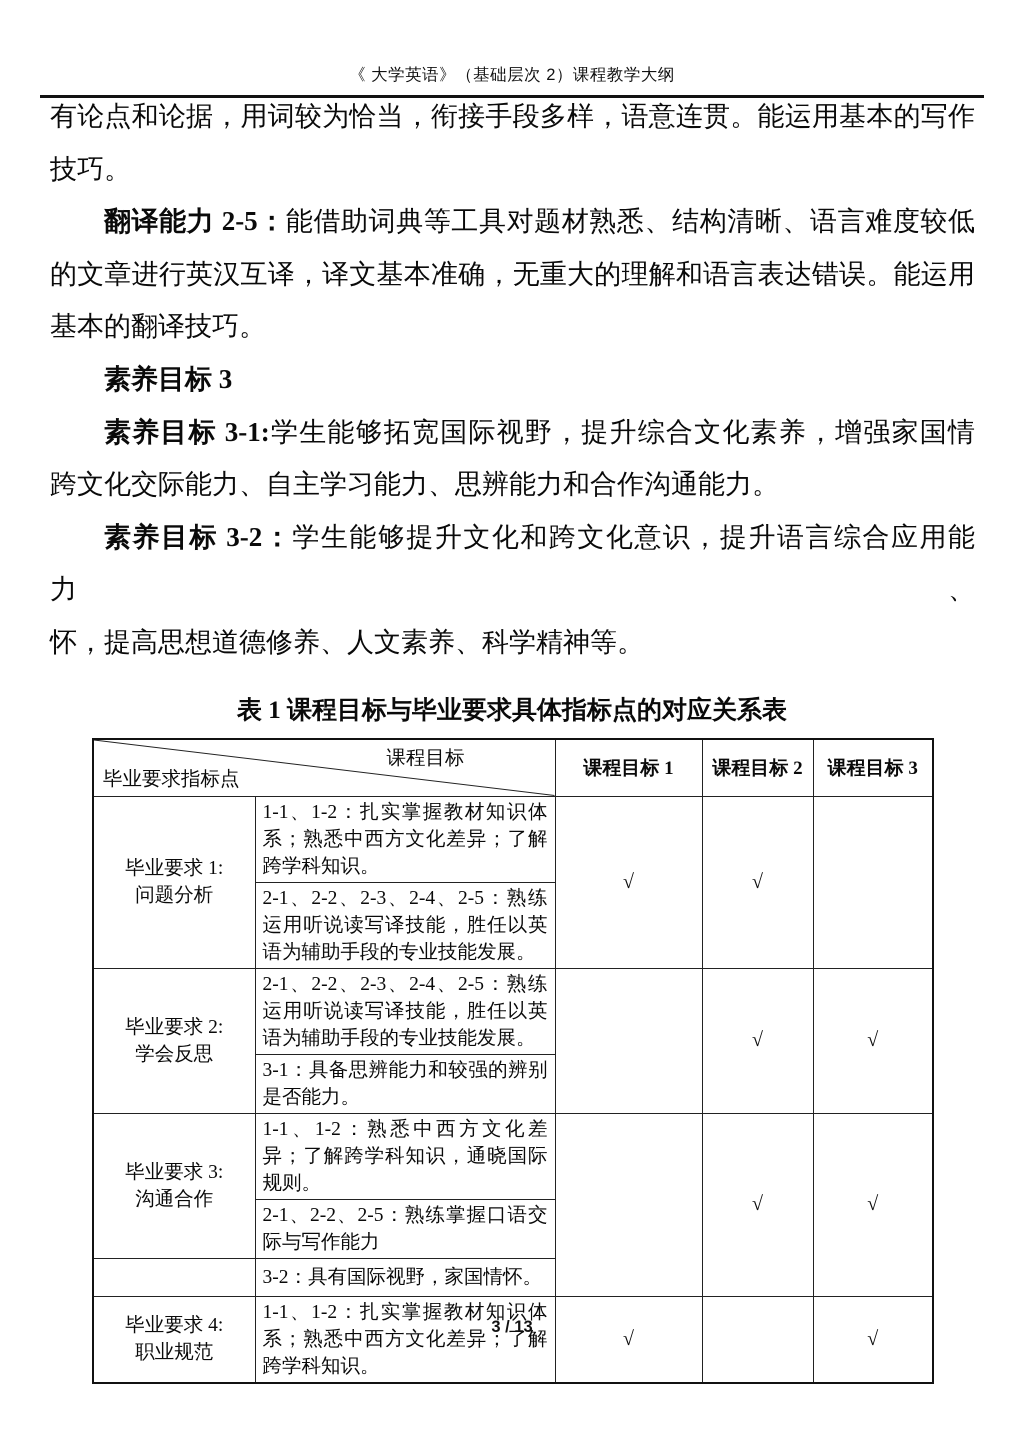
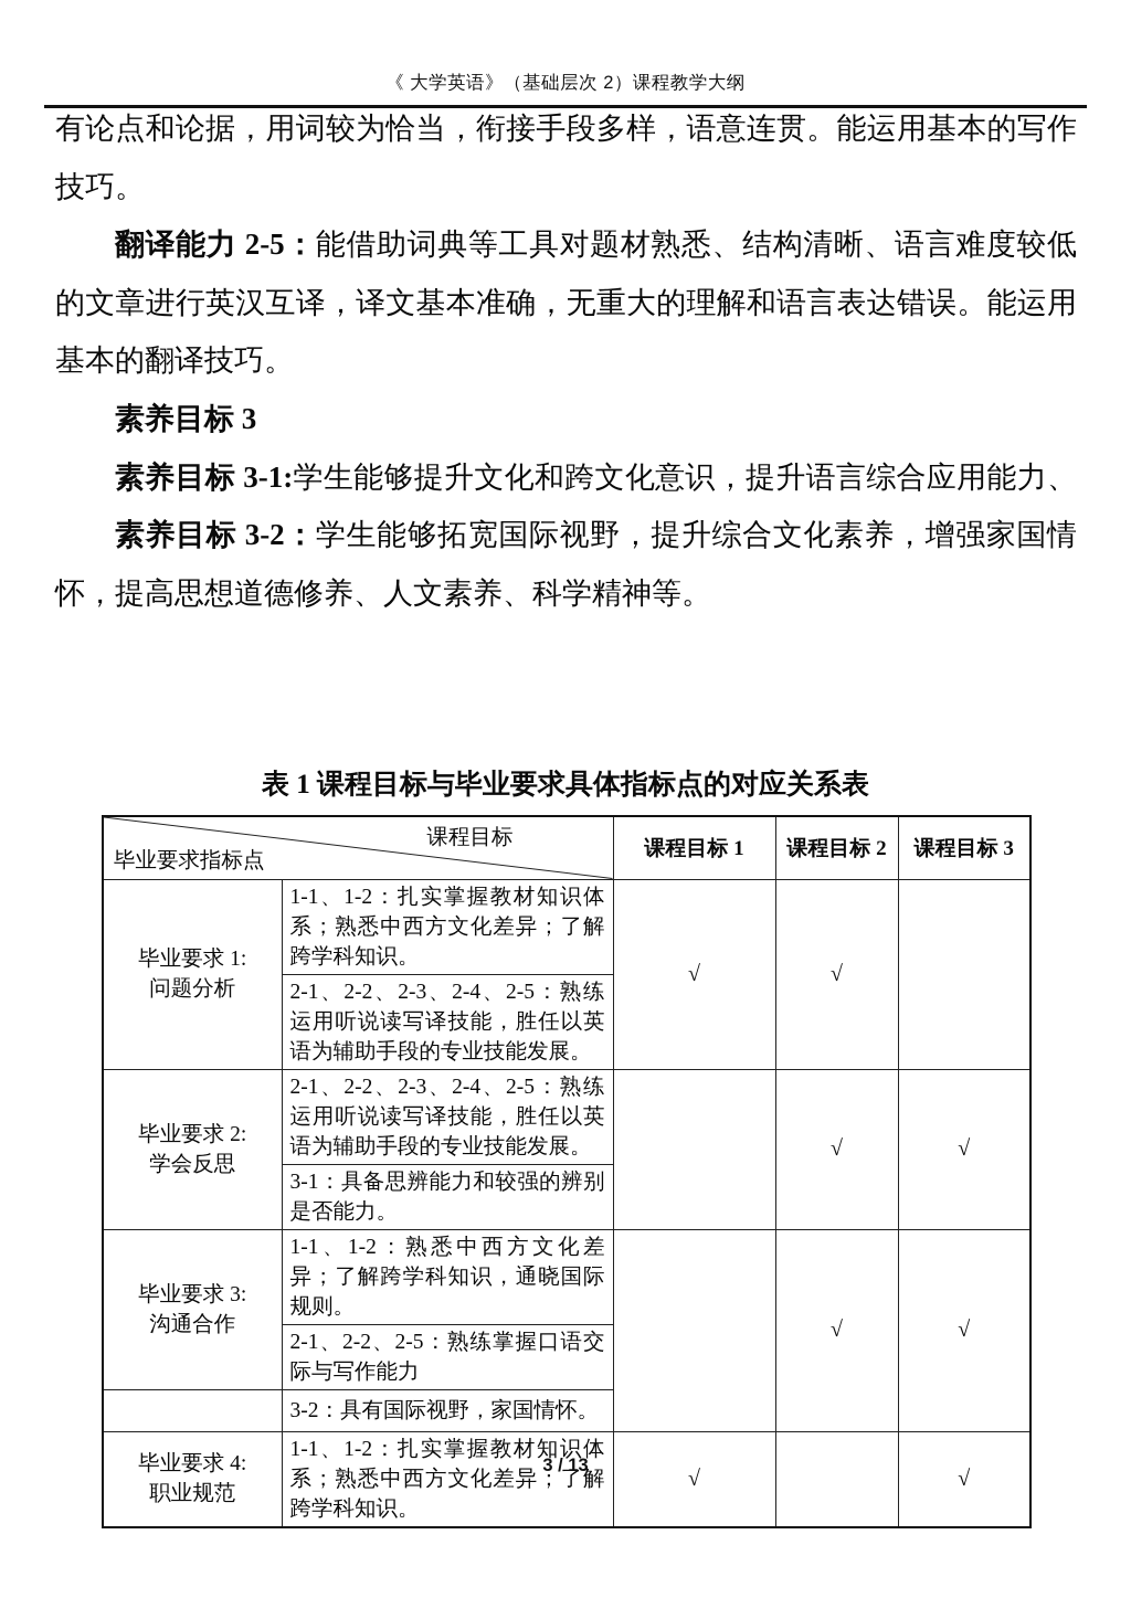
  《 大学英语》（基础层次 2）课程教学大纲
  有论点和论据，用词较为恰当，衔接手段多样，语意连贯。能运用基本的写作
  技巧。
  翻译能力 2-5：能借助词典等工具对题材熟悉、结构清晰、语言难度较低
  的文章进行英汉互译，译文基本准确，无重大的理解和语言表达错误。能运用
  基本的翻译技巧。
  素养目标 3
- 素养目标 3-1:学生能够拓宽国际视野，提升综合文化素养，增强家国情
+ 素养目标 3-1:学生能够提升文化和跨文化意识，提升语言综合应用能力、
- 跨文化交际能力、自主学习能力、思辨能力和合作沟通能力。
- 素养目标 3-2：学生能够提升文化和跨文化意识，提升语言综合应用能力、
+ 素养目标 3-2：学生能够拓宽国际视野，提升综合文化素养，增强家国情
  怀，提高思想道德修养、人文素养、科学精神等。
  表 1 课程目标与毕业要求具体指标点的对应关系表
  课程目标 毕业要求指标点	课程目标 1	课程目标 2	课程目标 3
  毕业要求 1:问题分析	1-1、1-2：扎实掌握教材知识体系；熟悉中西方文化差异；了解跨学科知识。	√	√
  2-1、2-2、2-3、2-4、2-5：熟练运用听说读写译技能，胜任以英语为辅助手段的专业技能发展。
  毕业要求 2:学会反思	2-1、2-2、2-3、2-4、2-5：熟练运用听说读写译技能，胜任以英语为辅助手段的专业技能发展。		√	√
  3-1：具备思辨能力和较强的辨别是否能力。
  毕业要求 3:沟通合作	1-1、1-2：熟悉中西方文化差异；了解跨学科知识，通晓国际规则。		√	√
  2-1、2-2、2-5：熟练掌握口语交际与写作能力
  	3-2：具有国际视野，家国情怀。
  毕业要求 4:职业规范	1-1、1-2：扎实掌握教材知识体系；熟悉中西方文化差异；了解跨学科知识。	√		√
  3 / 13
